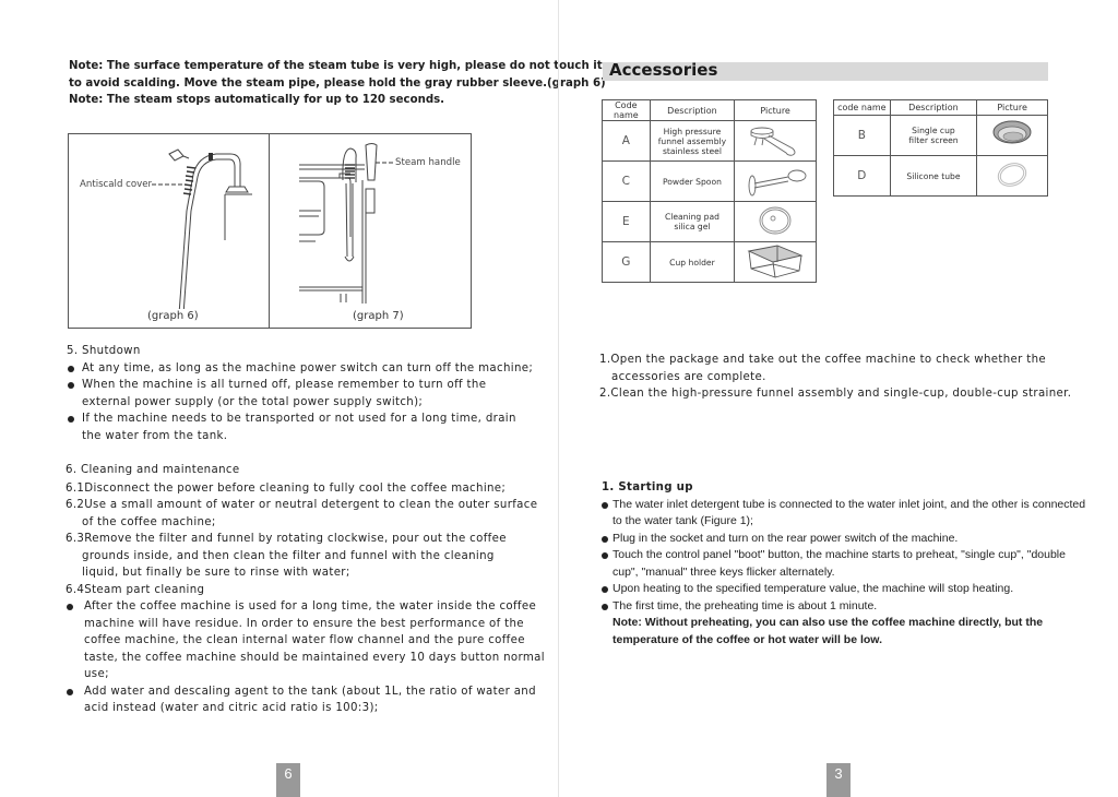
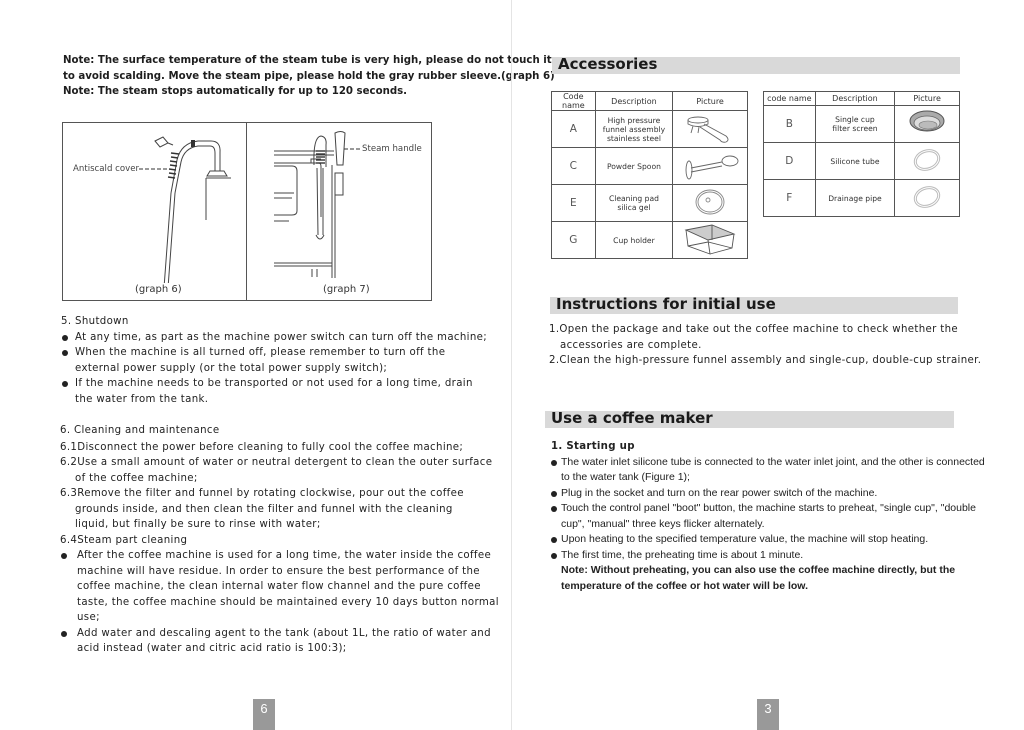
  Note: The surface temperature of the steam tube is very high, please do not t
  to avoid scalding. Move the steam pipe, please hold the gray rubber sleeve.(g
  Note: The steam stops automatically for up to 120 seconds.
  Antiscald cover
  (graph 6)
  Steam handle
  (graph 7)
  5. Shutdown
- At any time, as long as the machine power switch can turn off the machine;
+ At any time, as part as the machine power switch can turn off the machine;
  When the machine is all turned off, please remember to turn off the
  external power supply (or the total power supply switch);
  If the machine needs to be transported or not used for a long time, drain
  the water from the tank.
  6. Cleaning and maintenance
  6.1Disconnect the power before cleaning to fully cool the coffee machine;
  6.2Use a small amount of water or neutral detergent to clean the outer surface
  of the coffee machine;
  6.3Remove the filter and funnel by rotating clockwise, pour out the coffee
  grounds inside, and then clean the filter and funnel with the cleaning
  liquid, but finally be sure to rinse with water;
  6.4Steam part cleaning
  After the coffee machine is used for a long time, the water inside the coffee
  machine will have residue. In order to ensure the best performance of the
  coffee machine, the clean internal water flow channel and the pure coffee
  taste, the coffee machine should be maintained every 10 days button normal
  use;
  Add water and descaling agent to the tank (about 1L, the ratio of water and
  acid instead (water and citric acid ratio is 100:3);
  6
  Accessories
  Code name	Description	Picture
  A	High pressure funnel assembly stainless steel
  C	Powder Spoon
  E	Cleaning pad silica gel
  G	Cup holder
  code name	Description	Picture
  B	Single cup filter screen
  D	Silicone tube
+ F	Drainage pipe
+ Instructions for initial use
  1.Open the package and take out the coffee machine to check whether the
  accessories are complete.
  2.Clean the high-pressure funnel assembly and single-cup, double-cup strainer.
+ Use a coffee maker
  1. Starting up
- The water inlet detergent tube is connected to the water inlet joint, and the other is connected
+ The water inlet silicone tube is connected to the water inlet joint, and the other is connected
  to the water tank (Figure 1);
  Plug in the socket and turn on the rear power switch of the machine.
  Touch the control panel "boot" button, the machine starts to preheat, "single cup", "double
  cup", "manual" three keys flicker alternately.
  Upon heating to the specified temperature value, the machine will stop heating.
  The first time, the preheating time is about 1 minute.
  Note: Without preheating, you can also use the coffee machine directly, but the
  temperature of the coffee or hot water will be low.
  3
